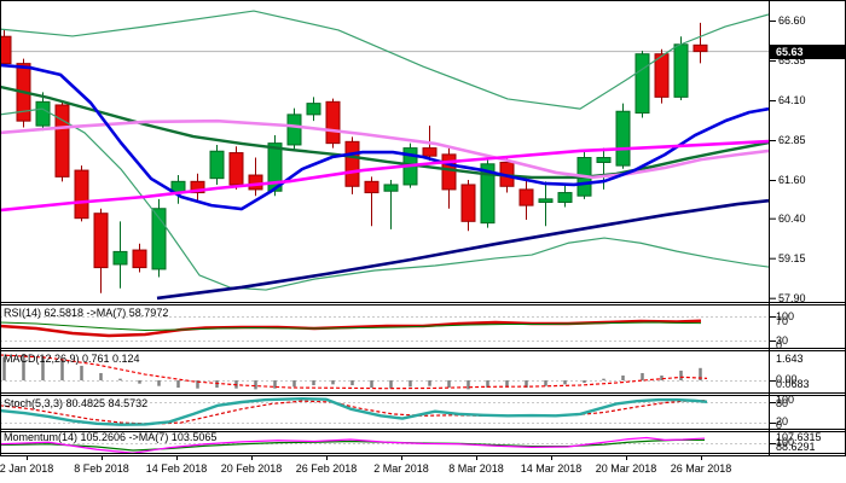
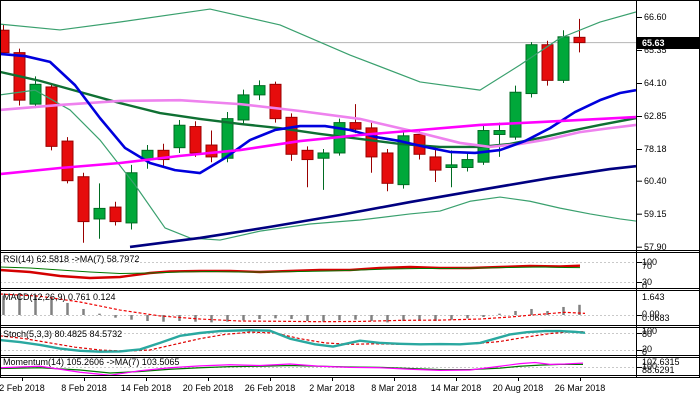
  65.63
  100
  70
  30
  0
  1.643
  0.00
  0.0683
  100
  80
  20
  0
  107.6315
  100
  88.6291
  RSI(14) 62.5818 ->MA(7) 58.7972
  MACD(12,26,9) 0.761 0.124
  Stoch(5,3,3) 80.4825 84.5732
  Momentum(14) 105.2606 ->MA(7) 103.5065
  66.60
  65.35
  64.10
  62.85
- 61.60
+ 78.18
  60.40
  59.15
  57.90
- 2 Jan 2018
+ 2 Feb 2018
  8 Feb 2018
  14 Feb 2018
  20 Feb 2018
  26 Feb 2018
  2 Mar 2018
  8 Mar 2018
  14 Mar 2018
- 20 Mar 2018
+ 20 Aug 2018
  26 Mar 2018
